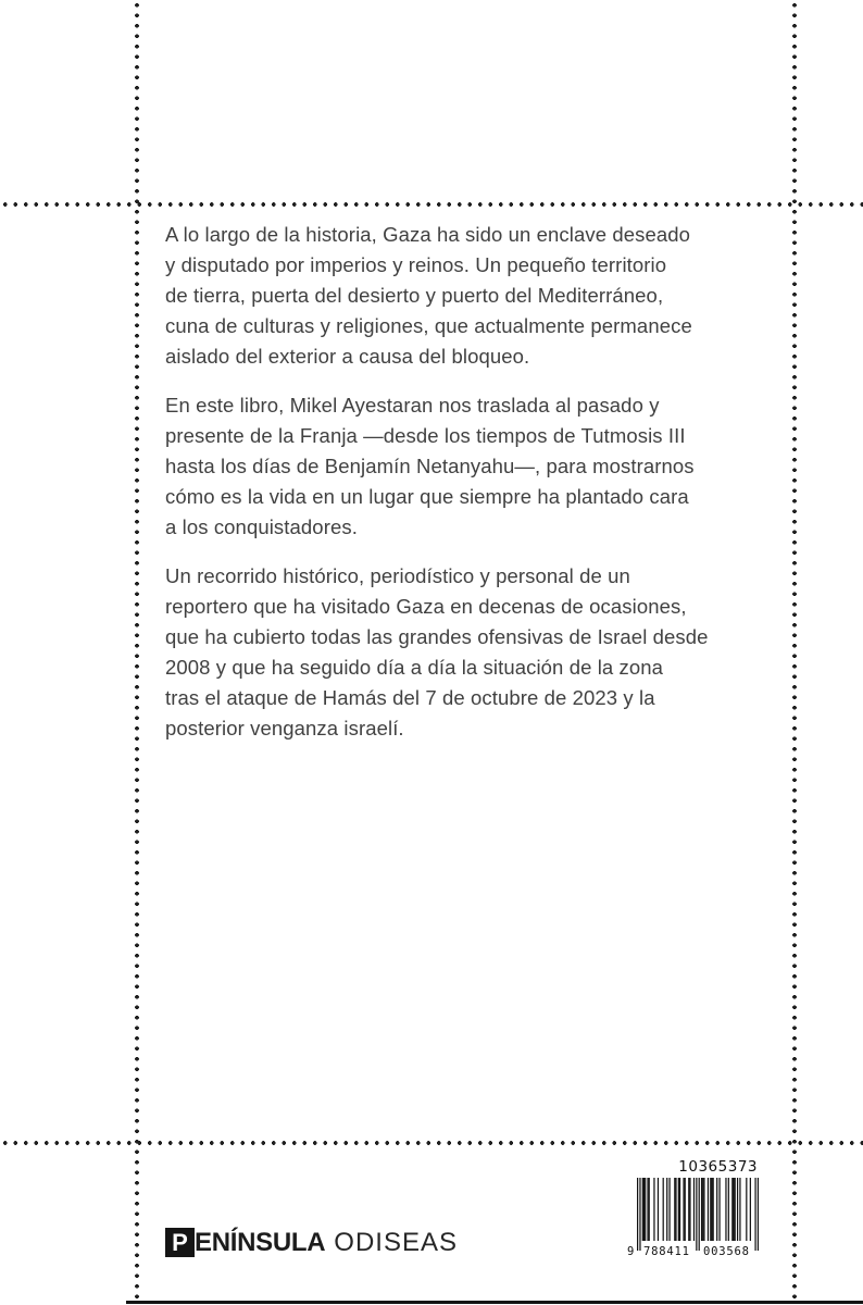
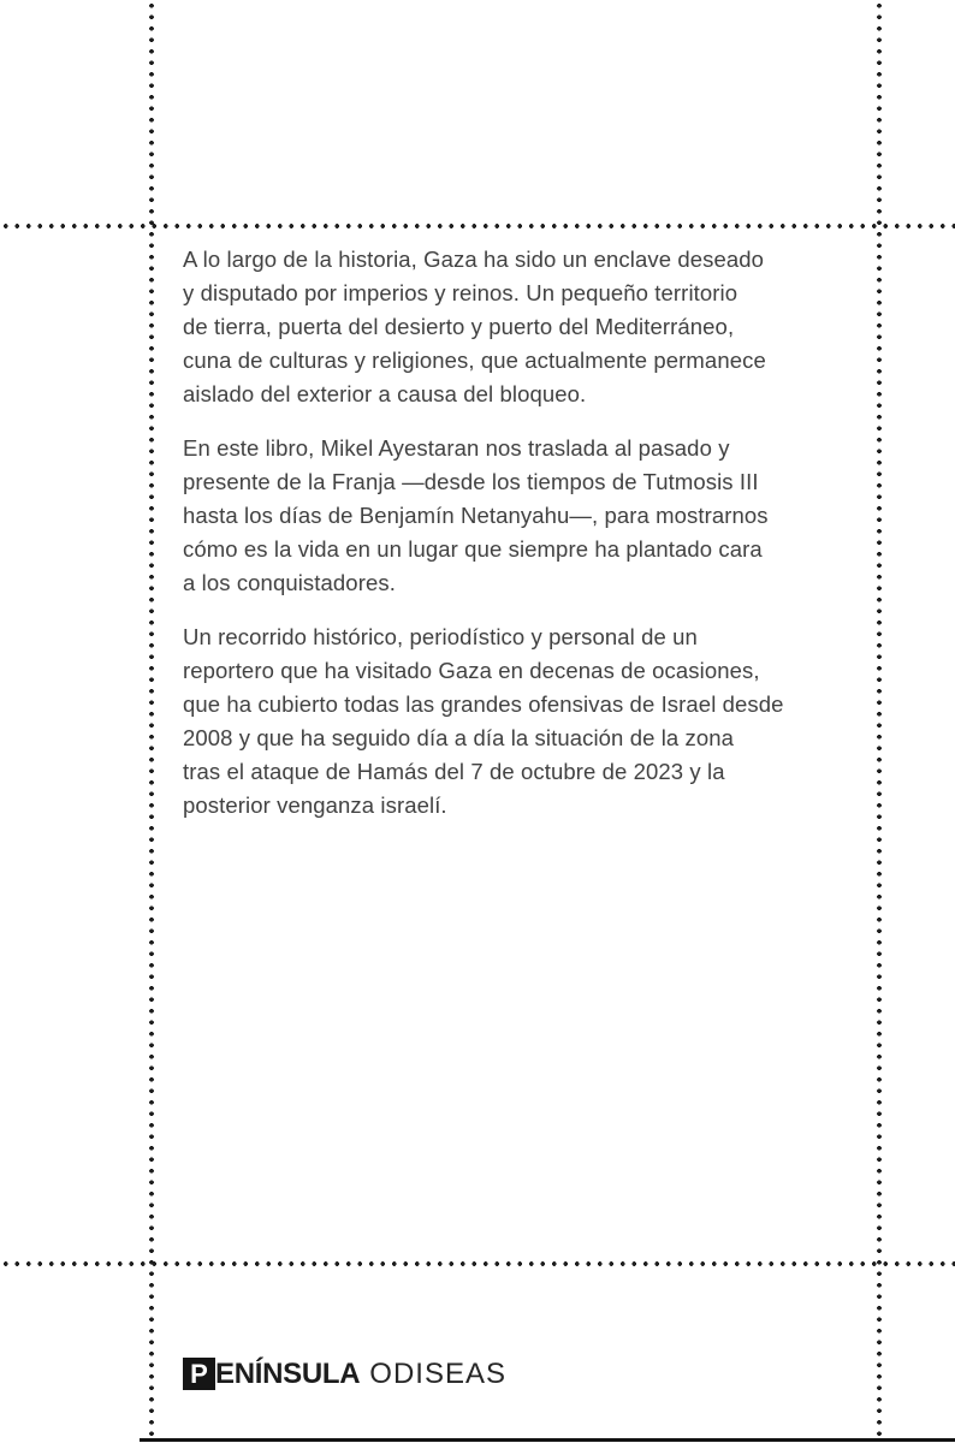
  A lo largo de la historia, Gaza ha sido un enclave deseado
  y disputado por imperios y reinos. Un pequeño territorio
  de tierra, puerta del desierto y puerto del Mediterráneo,
  cuna de culturas y religiones, que actualmente permanece
  aislado del exterior a causa del bloqueo.
  En este libro, Mikel Ayestaran nos traslada al pasado y
  presente de la Franja —desde los tiempos de Tutmosis III
  hasta los días de Benjamín Netanyahu—, para mostrarnos
  cómo es la vida en un lugar que siempre ha plantado cara
  a los conquistadores.
  Un recorrido histórico, periodístico y personal de un
  reportero que ha visitado Gaza en decenas de ocasiones,
  que ha cubierto todas las grandes ofensivas de Israel desde
  2008 y que ha seguido día a día la situación de la zona
  tras el ataque de Hamás del 7 de octubre de 2023 y la
  posterior venganza israelí.
  P
  ENÍNSULA
  ODISEAS
- 10365373
- 9
- 788411
- 003568
